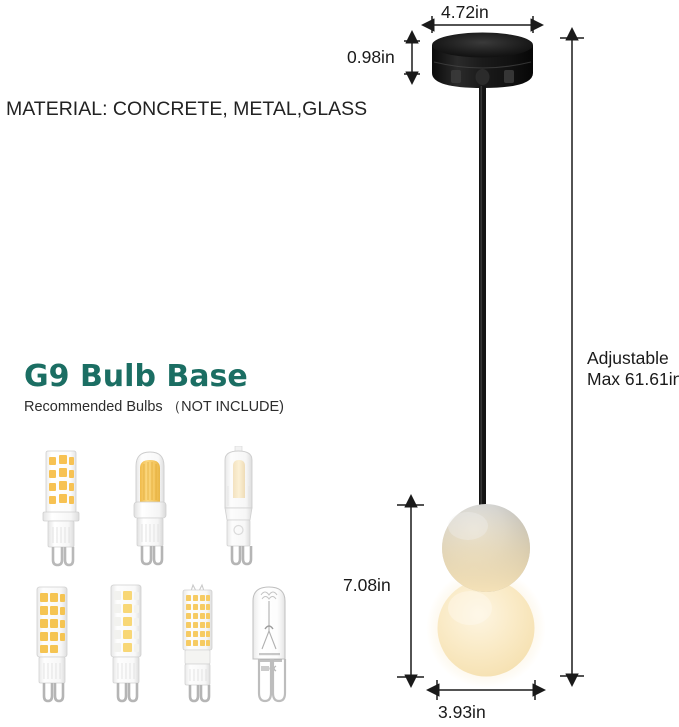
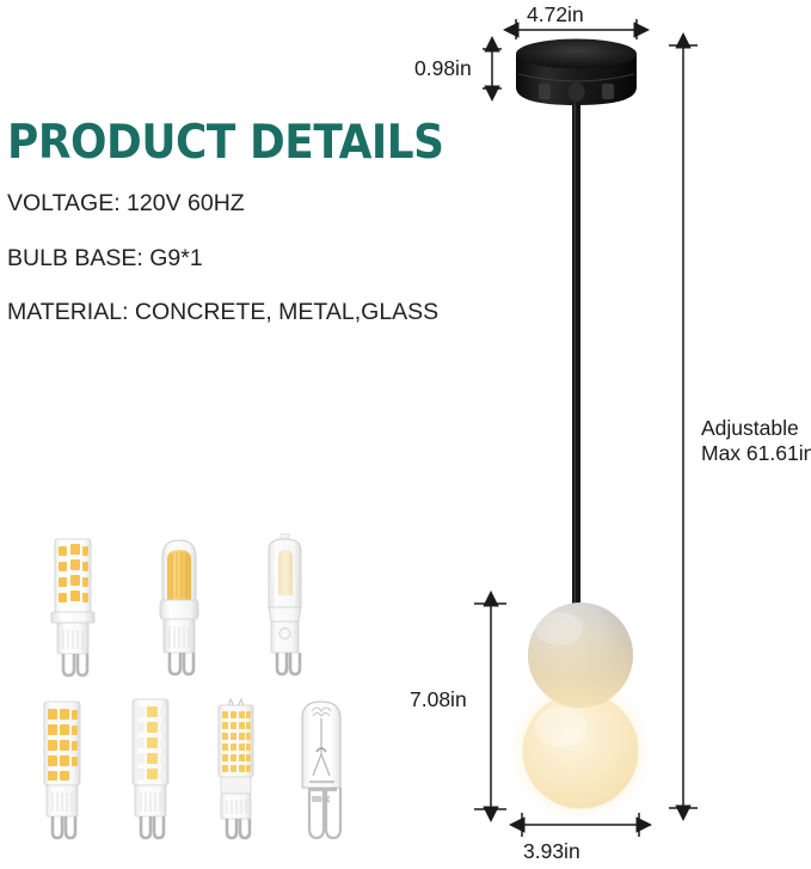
+ PRODUCT DETAILS
+ VOLTAGE: 120V 60HZ
+ BULB BASE: G9*1
  MATERIAL: CONCRETE, METAL,GLASS
- G9 Bulb Base
- Recommended Bulbs （NOT INCLUDE)
  4.72in
  0.98in
  Adjustable
  Max 61.61in
  7.08in
  3.93in
